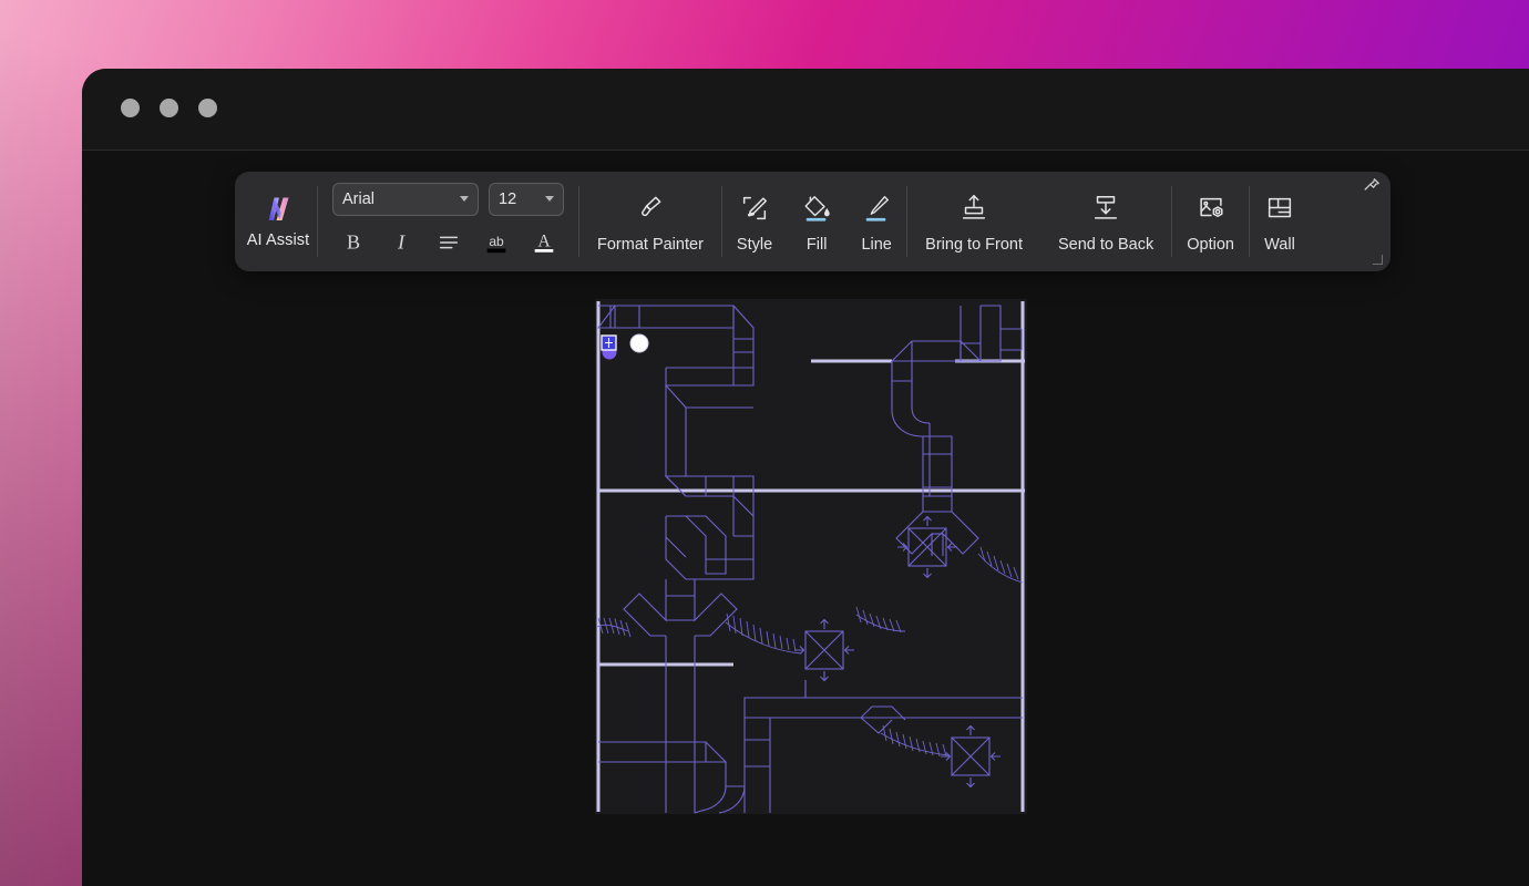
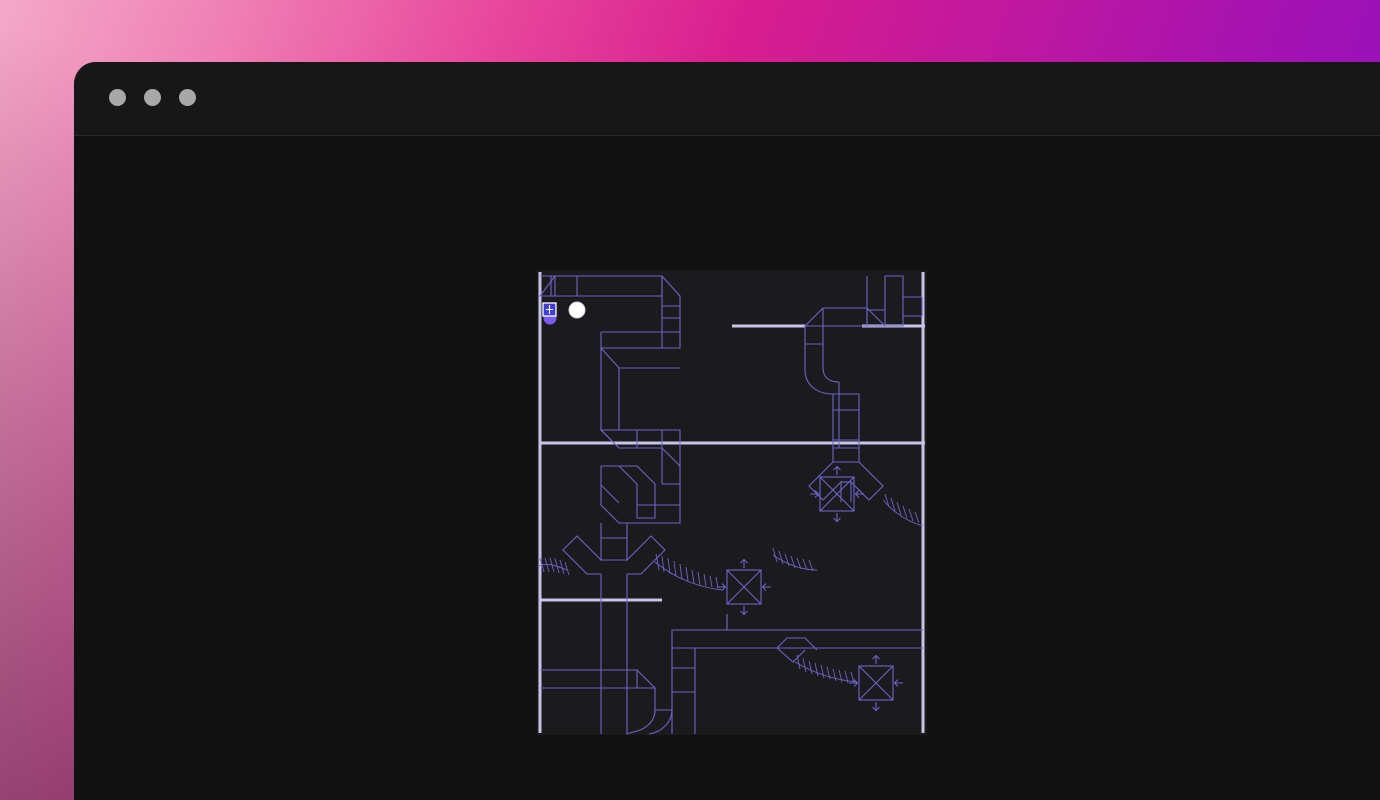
- AI Assist
- Arial
- 12
- B
- I
- ab
- A
- Format Painter
- Style
- Fill
- Line
- Bring to Front
- Send to Back
- Option
- Wall
